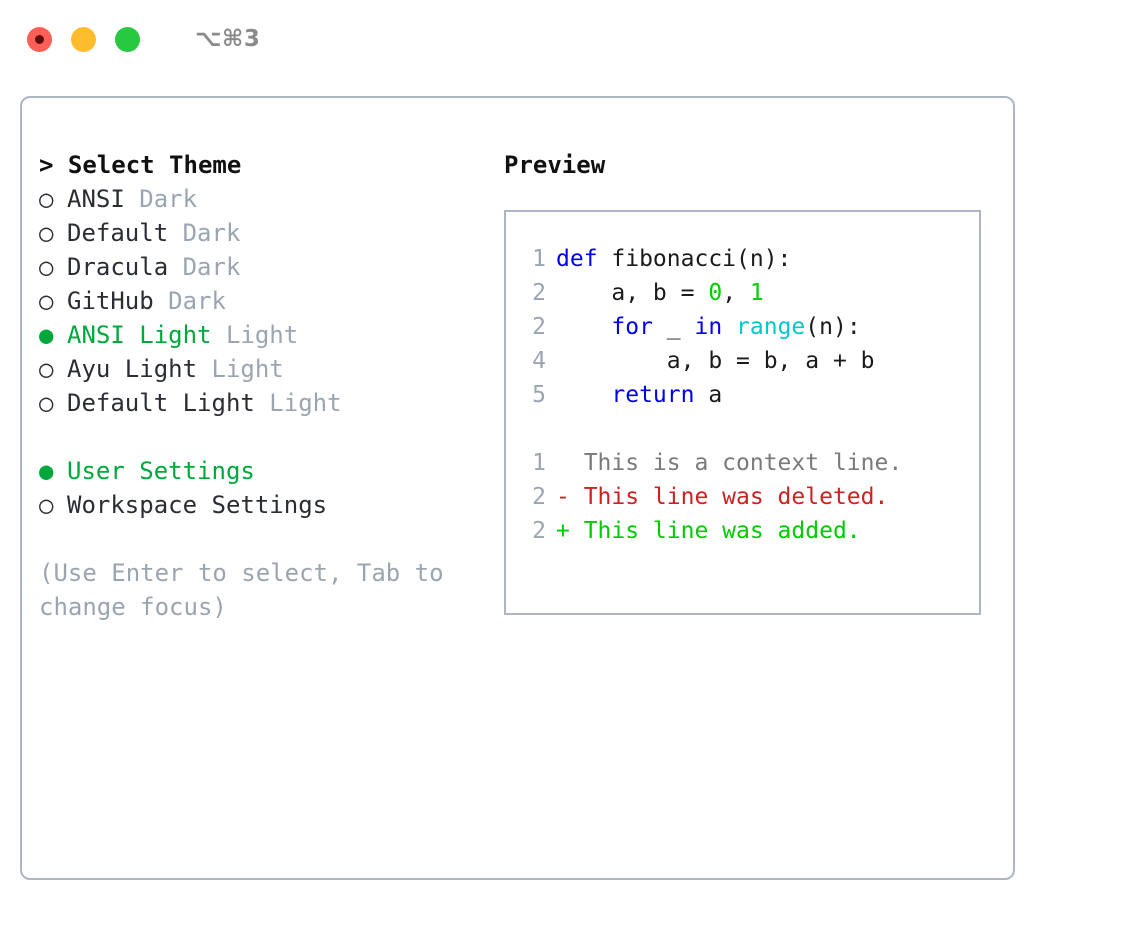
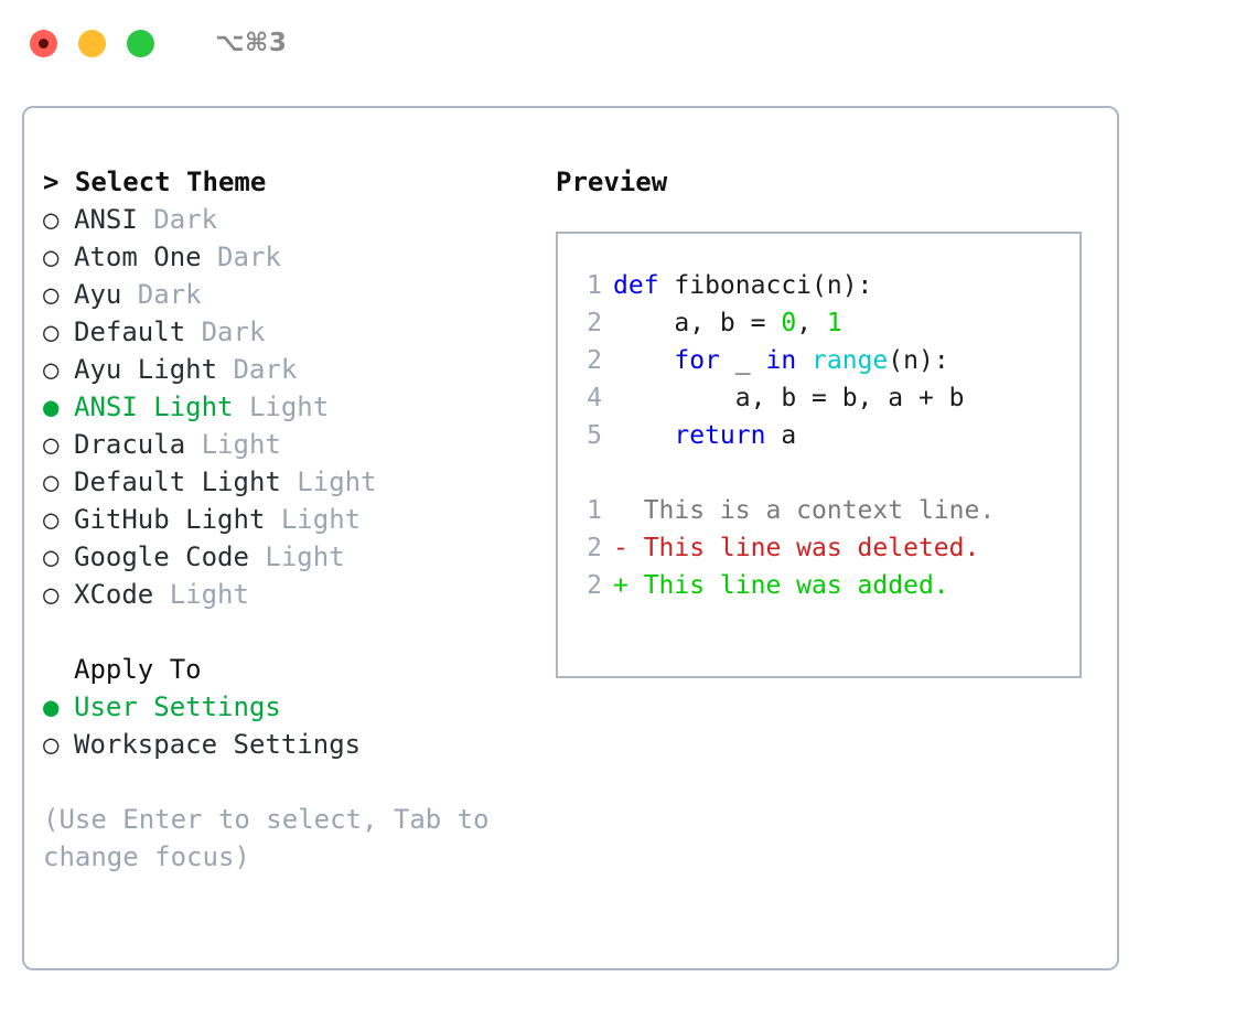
  ⌥⌘3
  > Select Theme
  ○ ANSI Dark
+ ○ Atom One Dark
+ ○ Ayu Dark
  ○ Default Dark
- ○ Dracula Dark
+ ○ Ayu Light Dark
- ○ GitHub Dark
  ● ANSI Light Light
- ○ Ayu Light Light
+ ○ Dracula Light
  ○ Default Light Light
+ ○ GitHub Light Light
+ ○ Google Code Light
+ ○ XCode Light
+ Apply To
  ● User Settings
  ○ Workspace Settings
  (Use Enter to select, Tab to change focus)
  Preview
  1 def fibonacci(n):
  2 a, b = 0, 1
  2 for _ in range(n):
  4 a, b = b, a + b
  5 return a
  1 This is a context line.
  2 - This line was deleted.
  2 + This line was added.
